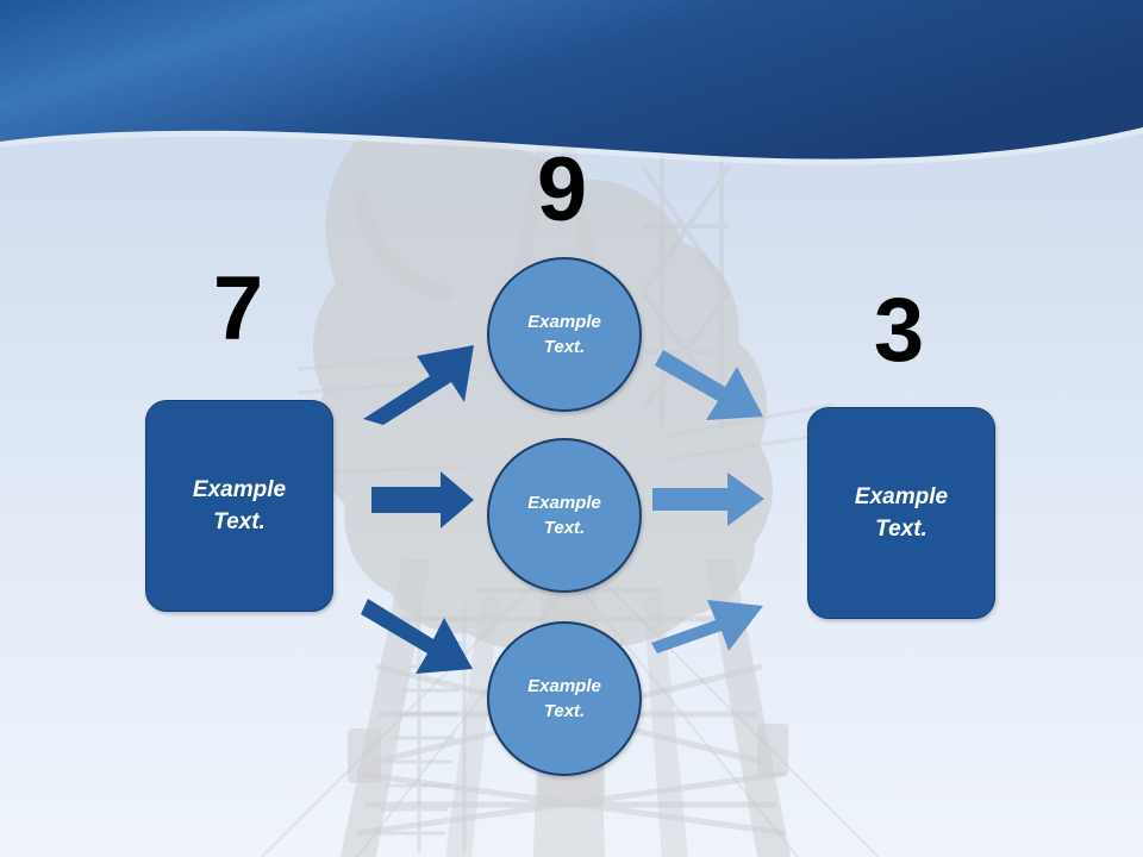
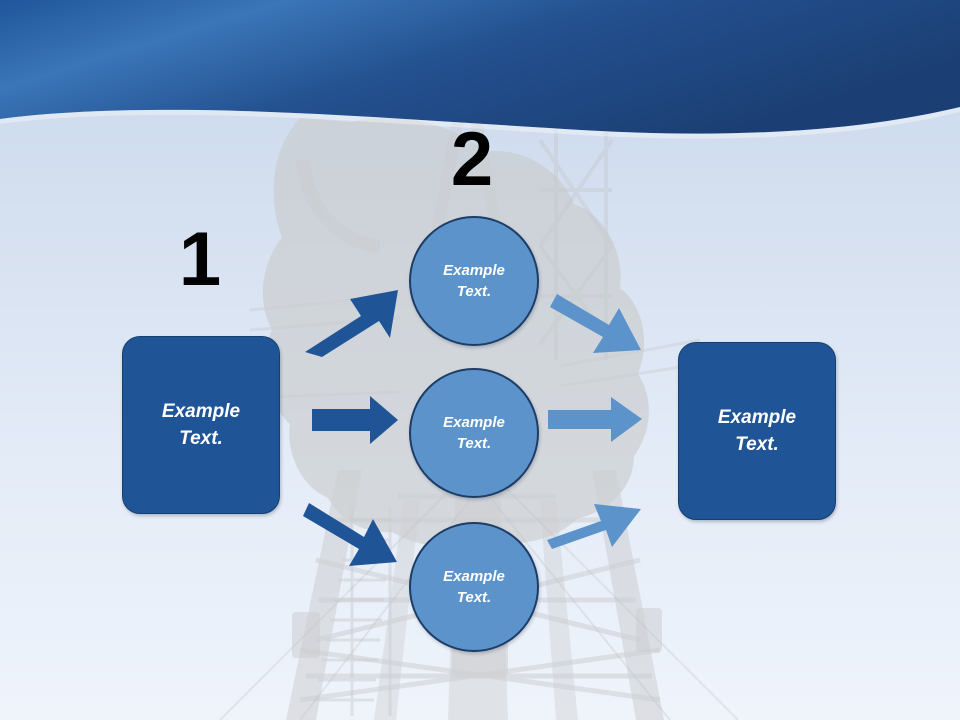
- 7
+ 1
- 9
+ 2
- 3
  Example
  Text.
  Example
  Text.
  Example
  Text.
  Example
  Text.
  Example
  Text.
